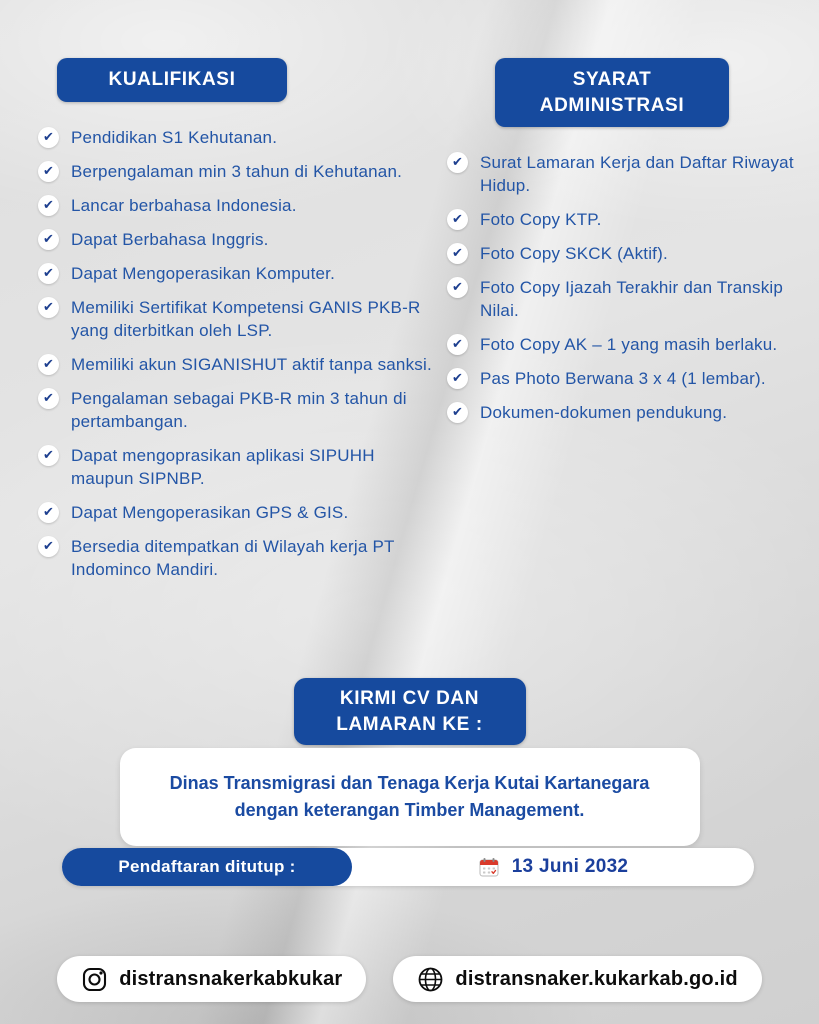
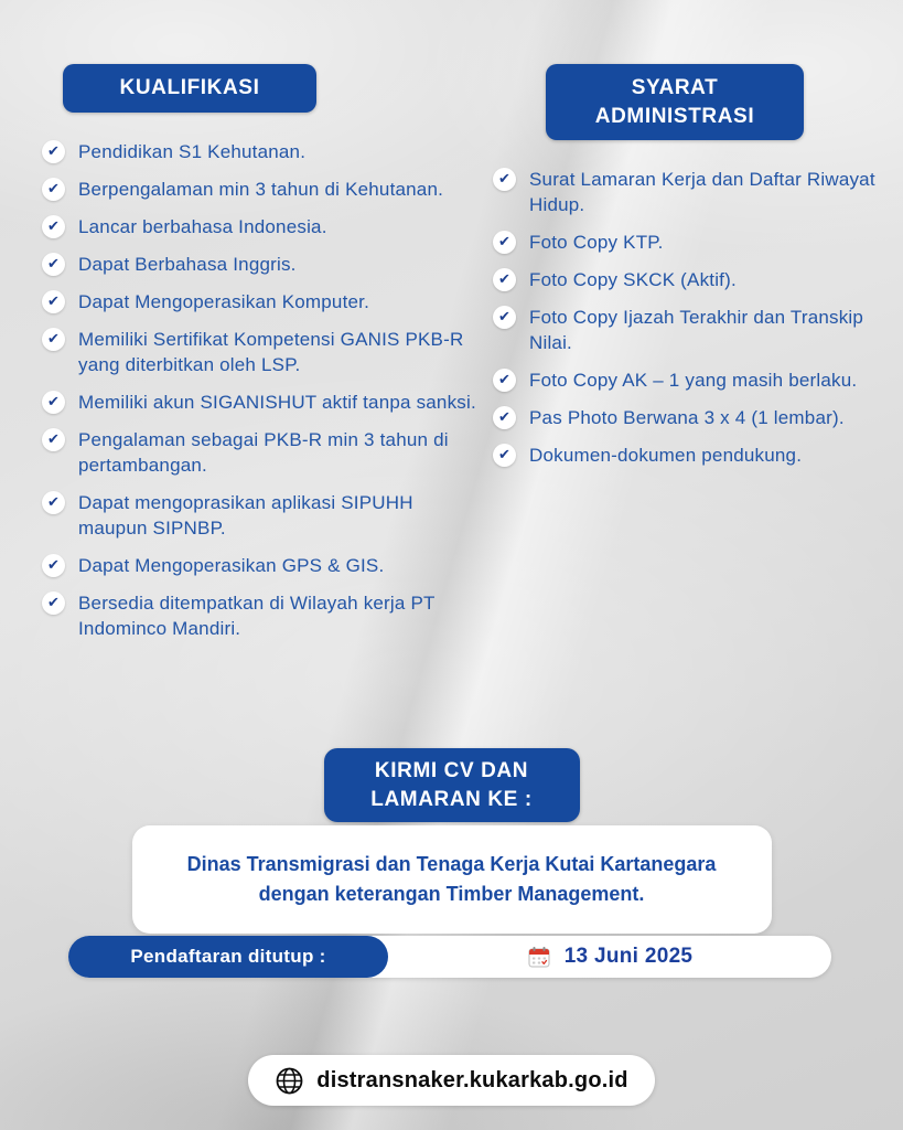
  KUALIFIKASI
  ✔
  Pendidikan S1 Kehutanan.
  ✔
  Berpengalaman min 3 tahun di Kehutanan.
  ✔
  Lancar berbahasa Indonesia.
  ✔
  Dapat Berbahasa Inggris.
  ✔
  Dapat Mengoperasikan Komputer.
  ✔
  Memiliki Sertifikat Kompetensi GANIS PKB-R yang diterbitkan oleh LSP.
  ✔
  Memiliki akun SIGANISHUT aktif tanpa sanksi.
  ✔
  Pengalaman sebagai PKB-R min 3 tahun di pertambangan.
  ✔
  Dapat mengoprasikan aplikasi SIPUHH maupun SIPNBP.
  ✔
  Dapat Mengoperasikan GPS & GIS.
  ✔
  Bersedia ditempatkan di Wilayah kerja PT Indominco Mandiri.
  SYARAT ADMINISTRASI
  ✔
  Surat Lamaran Kerja dan Daftar Riwayat Hidup.
  ✔
  Foto Copy KTP.
  ✔
  Foto Copy SKCK (Aktif).
  ✔
  Foto Copy Ijazah Terakhir dan Transkip Nilai.
  ✔
  Foto Copy AK – 1 yang masih berlaku.
  ✔
  Pas Photo Berwana 3 x 4 (1 lembar).
  ✔
  Dokumen-dokumen pendukung.
  KIRMI CV DAN LAMARAN KE :
  Dinas Transmigrasi dan Tenaga Kerja Kutai Kartanegara dengan keterangan Timber Management.
  Pendaftaran ditutup :
- 13 Juni 2032
+ 13 Juni 2025
- distransnakerkabkukar
  distransnaker.kukarkab.go.id
